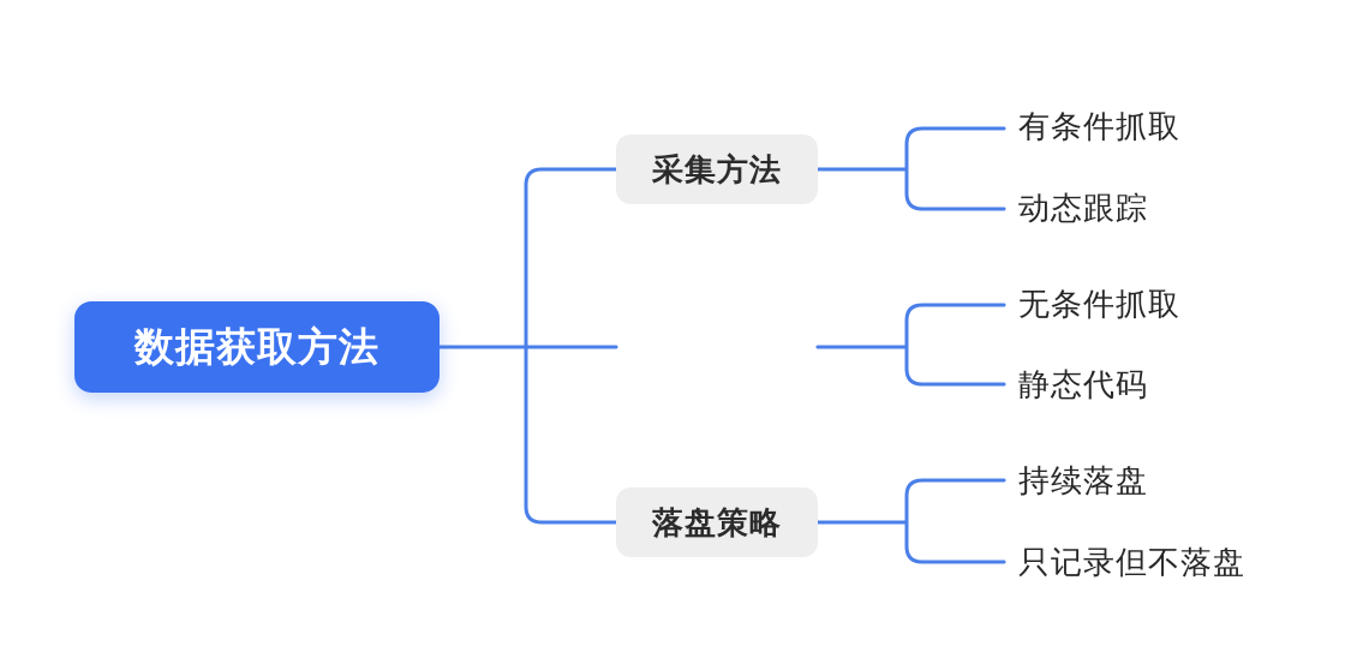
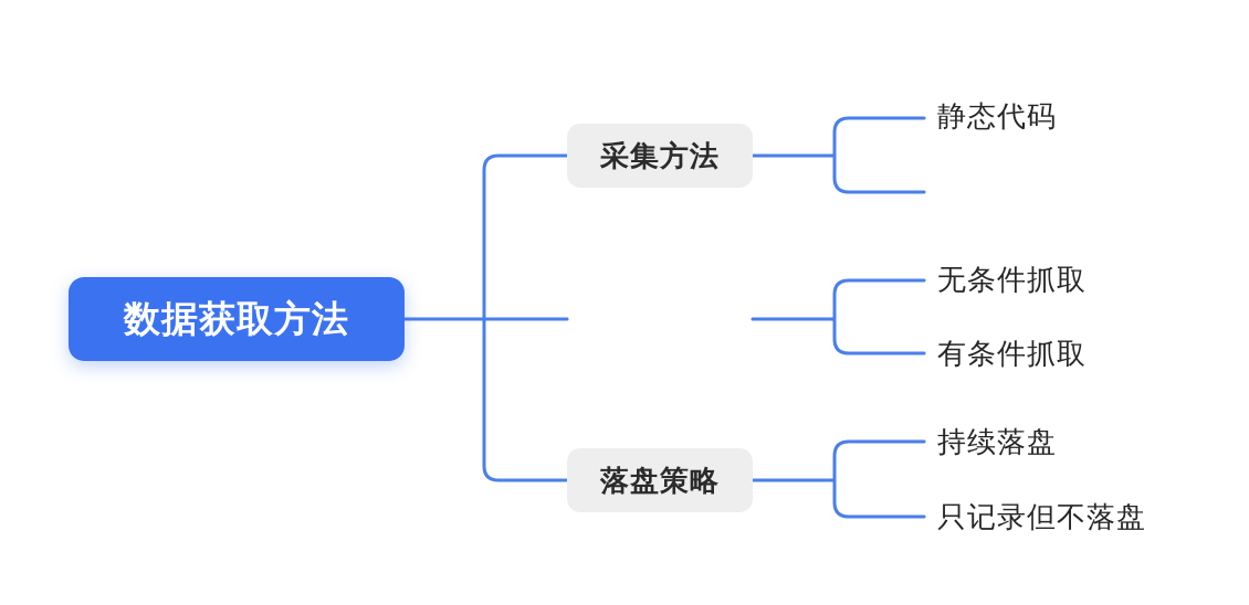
  数据获取方法
  采集方法
  落盘策略
- 有条件抓取
+ 静态代码
- 动态跟踪
  无条件抓取
- 静态代码
+ 有条件抓取
  持续落盘
  只记录但不落盘
